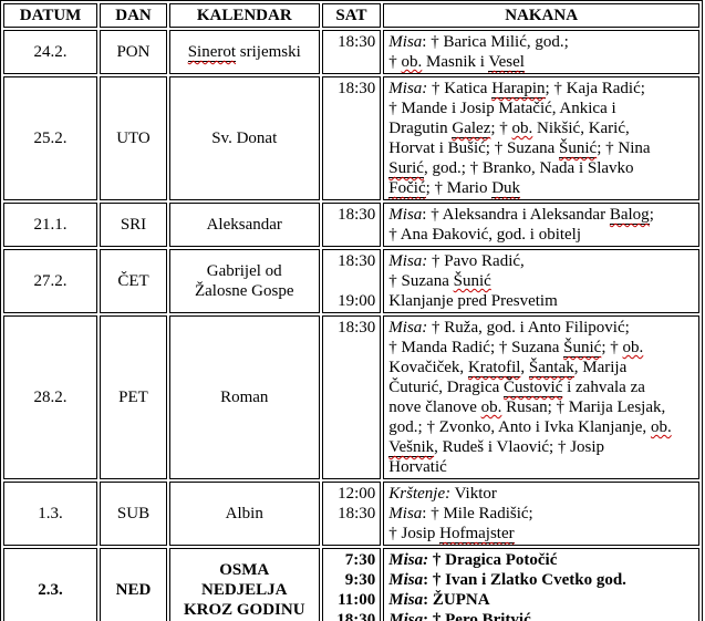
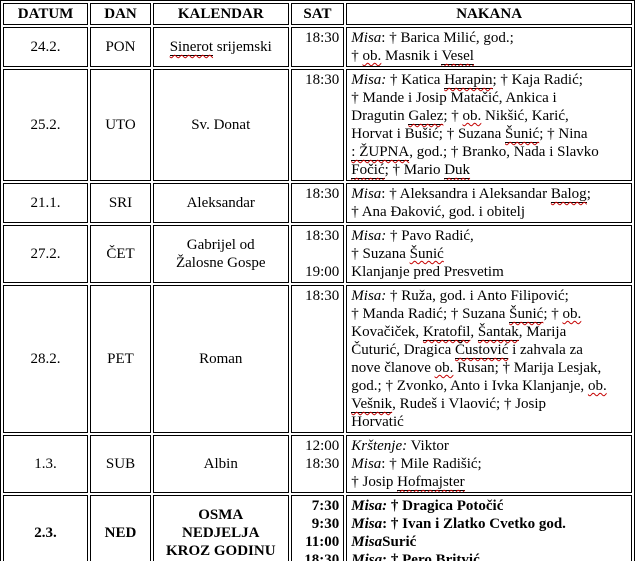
  DATUM	DAN	KALENDAR	SAT	NAKANA
  24.2.	PON	Sinerot srijemski	18:30	Misa: † Barica Milić, god.;† ob. Masnik i Vesel
- 25.2.	UTO	Sv. Donat	18:30	Misa: † Katica Harapin; † Kaja Radić;† Mande i Josip Matačić, Ankica iDragutin Galez; † ob. Nikšić, Karić,Horvat i Bušić; † Suzana Šunić; † NinaSurić, god.; † Branko, Nada i SlavkoFočić; † Mario Duk
+ 25.2.	UTO	Sv. Donat	18:30	Misa: † Katica Harapin; † Kaja Radić;† Mande i Josip Matačić, Ankica iDragutin Galez; † ob. Nikšić, Karić,Horvat i Bušić; † Suzana Šunić; † Nina: ŽUPNA, god.; † Branko, Nada i SlavkoFočić; † Mario Duk
  21.1.	SRI	Aleksandar	18:30	Misa: † Aleksandra i Aleksandar Balog;† Ana Đaković, god. i obitelj
  27.2.	ČET	Gabrijel odŽalosne Gospe	18:30 19:00	Misa: † Pavo Radić,† Suzana ŠunićKlanjanje pred Presvetim
  28.2.	PET	Roman	18:30	Misa: † Ruža, god. i Anto Filipović;† Manda Radić; † Suzana Šunić; † ob.Kovačiček, Kratofil, Šantak, MarijaČuturić, Dragica Čustović i zahvala zanove članove ob. Rusan; † Marija Lesjak,god.; † Zvonko, Anto i Ivka Klanjanje, ob.Vešnik, Rudeš i Vlaović; † JosipHorvatić
  1.3.	SUB	Albin	12:0018:30	Krštenje: ViktorMisa: † Mile Radišić;† Josip Hofmajster
- 2.3.	NED	OSMANEDJELJAKROZ GODINU	7:309:3011:0018:30	Misa: † Dragica PotočićMisa: † Ivan i Zlatko Cvetko god.Misa: ŽUPNAMisa: † Pero Britvić
+ 2.3.	NED	OSMANEDJELJAKROZ GODINU	7:309:3011:0018:30	Misa: † Dragica PotočićMisa: † Ivan i Zlatko Cvetko god.MisaSurićMisa: † Pero Britvić
